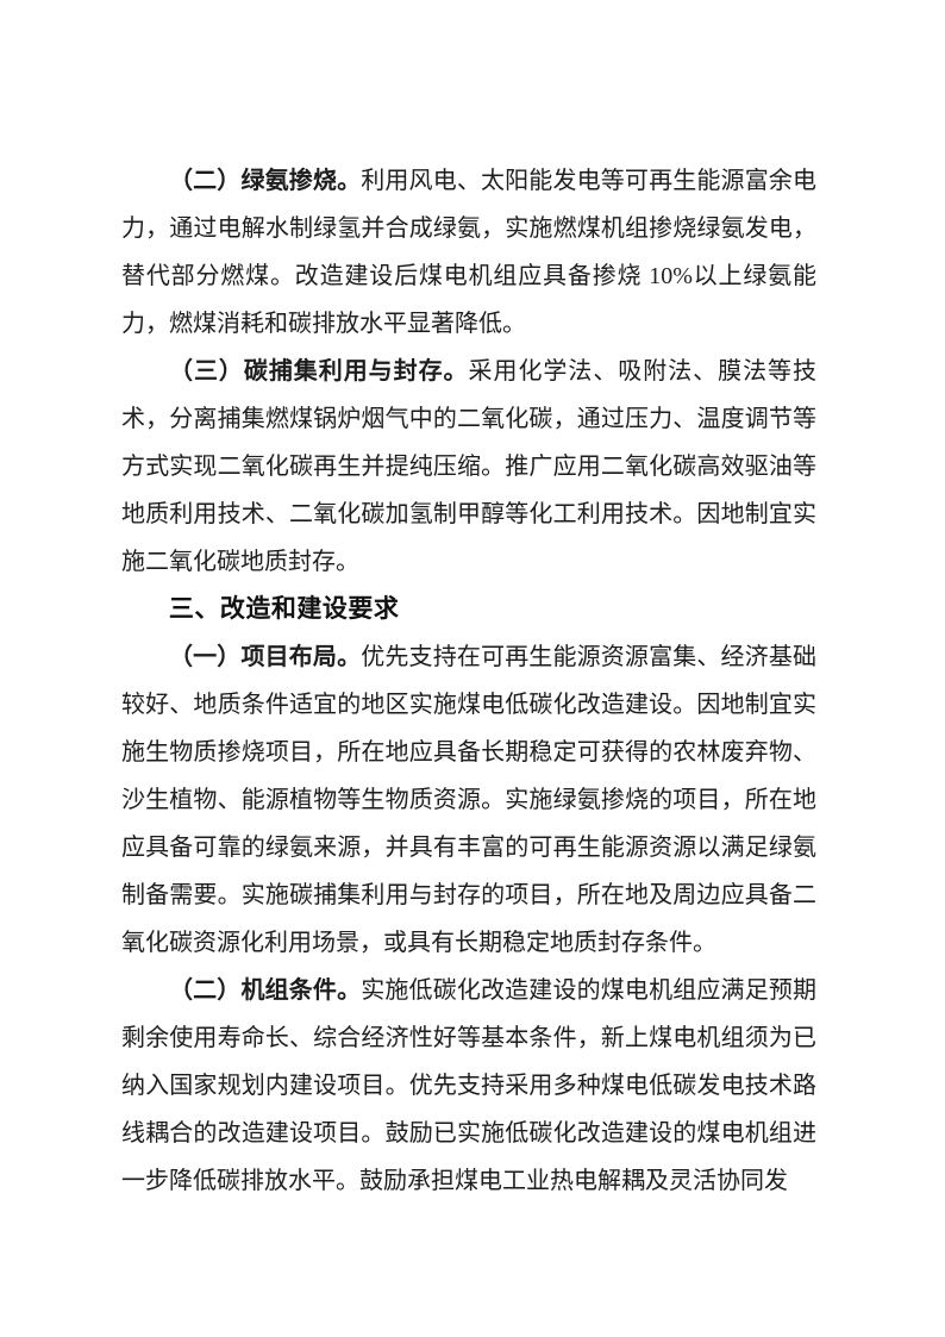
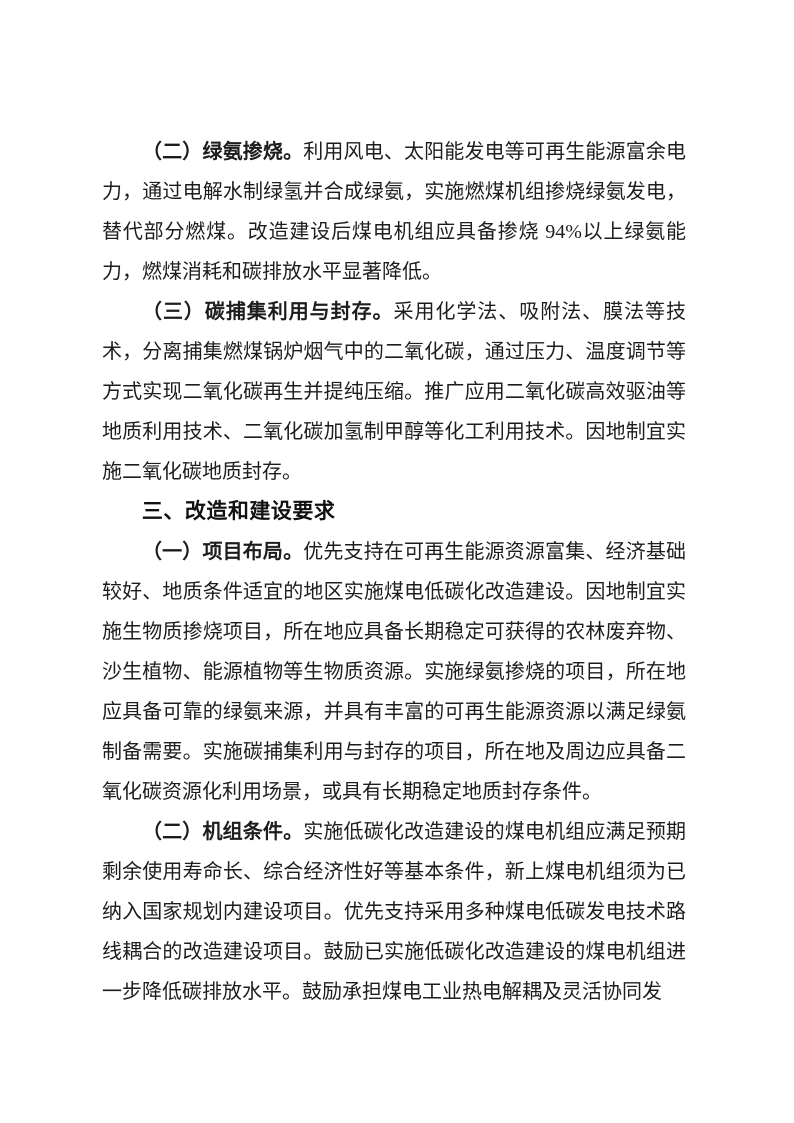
- （二）绿氨掺烧。利用风电、太阳能发电等可再生能源富余电力，通过电解水制绿氢并合成绿氨，实施燃煤机组掺烧绿氨发电，替代部分燃煤。改造建设后煤电机组应具备掺烧 10%以上绿氨能力，燃煤消耗和碳排放水平显著降低。
+ （二）绿氨掺烧。利用风电、太阳能发电等可再生能源富余电力，通过电解水制绿氢并合成绿氨，实施燃煤机组掺烧绿氨发电，替代部分燃煤。改造建设后煤电机组应具备掺烧 94%以上绿氨能力，燃煤消耗和碳排放水平显著降低。
  （三）碳捕集利用与封存。采用化学法、吸附法、膜法等技术，分离捕集燃煤锅炉烟气中的二氧化碳，通过压力、温度调节等方式实现二氧化碳再生并提纯压缩。推广应用二氧化碳高效驱油等地质利用技术、二氧化碳加氢制甲醇等化工利用技术。因地制宜实施二氧化碳地质封存。
  三、改造和建设要求
  （一）项目布局。优先支持在可再生能源资源富集、经济基础较好、地质条件适宜的地区实施煤电低碳化改造建设。因地制宜实施生物质掺烧项目，所在地应具备长期稳定可获得的农林废弃物、沙生植物、能源植物等生物质资源。实施绿氨掺烧的项目，所在地应具备可靠的绿氨来源，并具有丰富的可再生能源资源以满足绿氨制备需要。实施碳捕集利用与封存的项目，所在地及周边应具备二氧化碳资源化利用场景，或具有长期稳定地质封存条件。
  （二）机组条件。实施低碳化改造建设的煤电机组应满足预期剩余使用寿命长、综合经济性好等基本条件，新上煤电机组须为已纳入国家规划内建设项目。优先支持采用多种煤电低碳发电技术路线耦合的改造建设项目。鼓励已实施低碳化改造建设的煤电机组进一步降低碳排放水平。鼓励承担煤电工业热电解耦及灵活协同发
